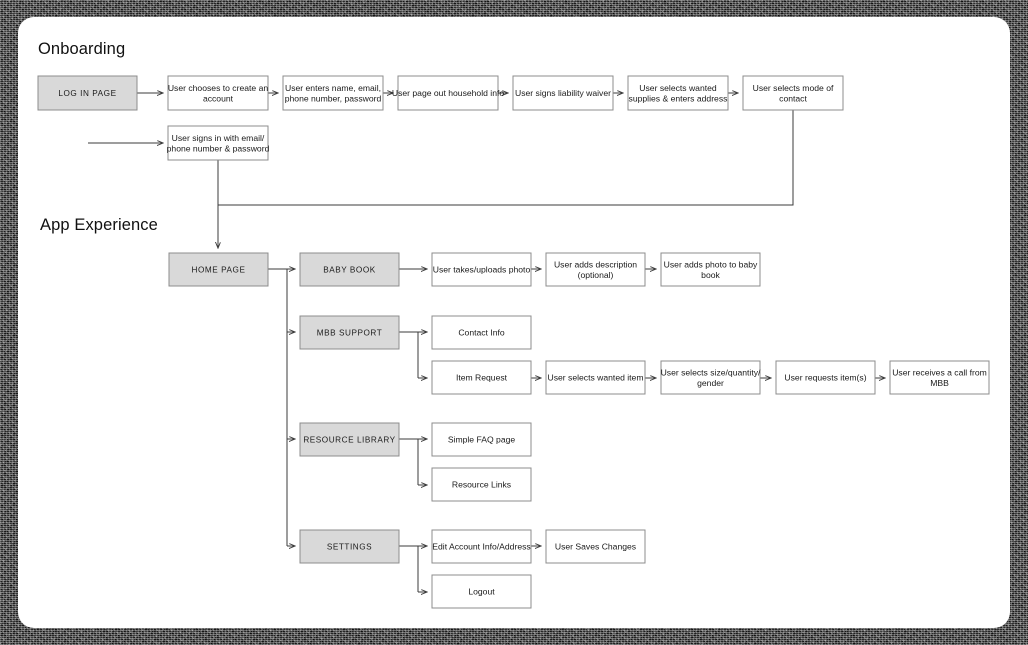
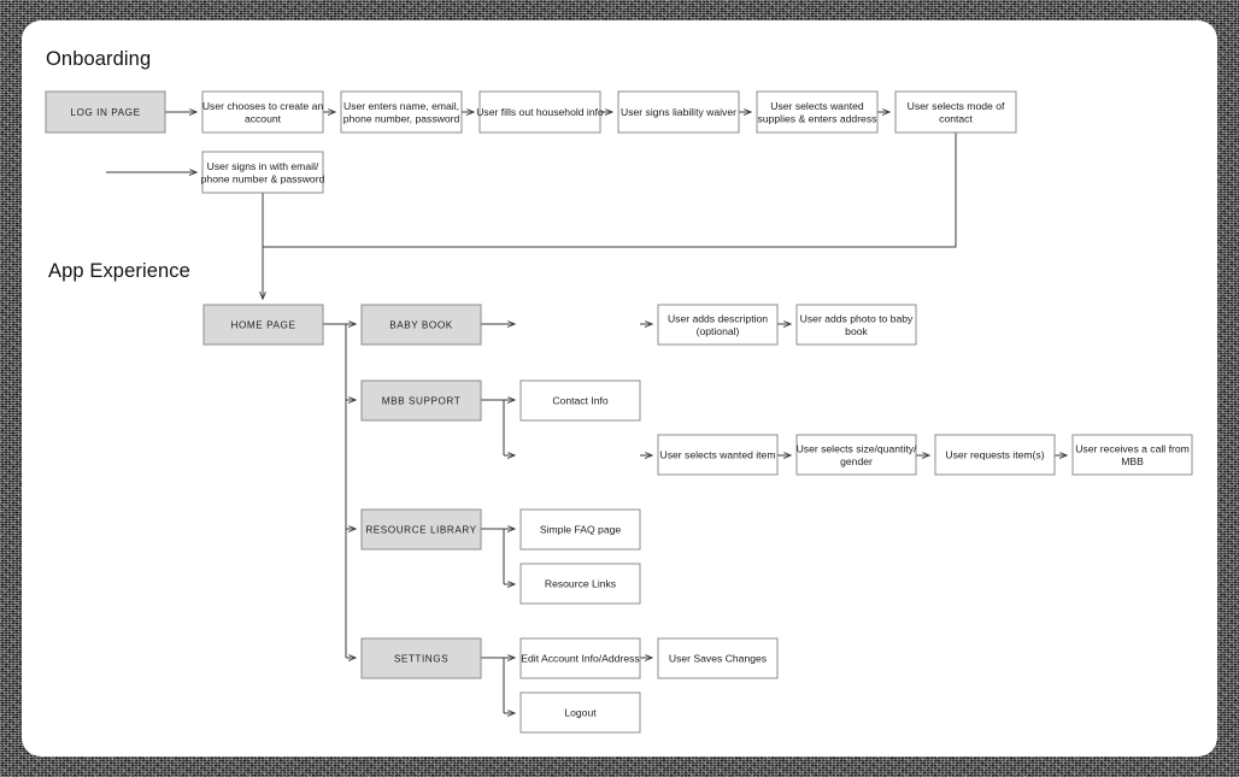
  Onboarding
  App Experience
  LOG IN PAGE
  User chooses to create an account
  User enters name, email, phone number, password
- User page out household info
+ User fills out household info
  User signs liability waiver
  User selects wanted supplies & enters address
  User selects mode of contact
  User signs in with email/ phone number & password
  HOME PAGE
  BABY BOOK
- User takes/uploads photo
  User adds description (optional)
  User adds photo to baby book
  MBB SUPPORT
  Contact Info
- Item Request
  User selects wanted item
  User selects size/quantity/ gender
  User requests item(s)
  User receives a call from MBB
  RESOURCE LIBRARY
  Simple FAQ page
  Resource Links
  SETTINGS
  Edit Account Info/Address
  User Saves Changes
  Logout
